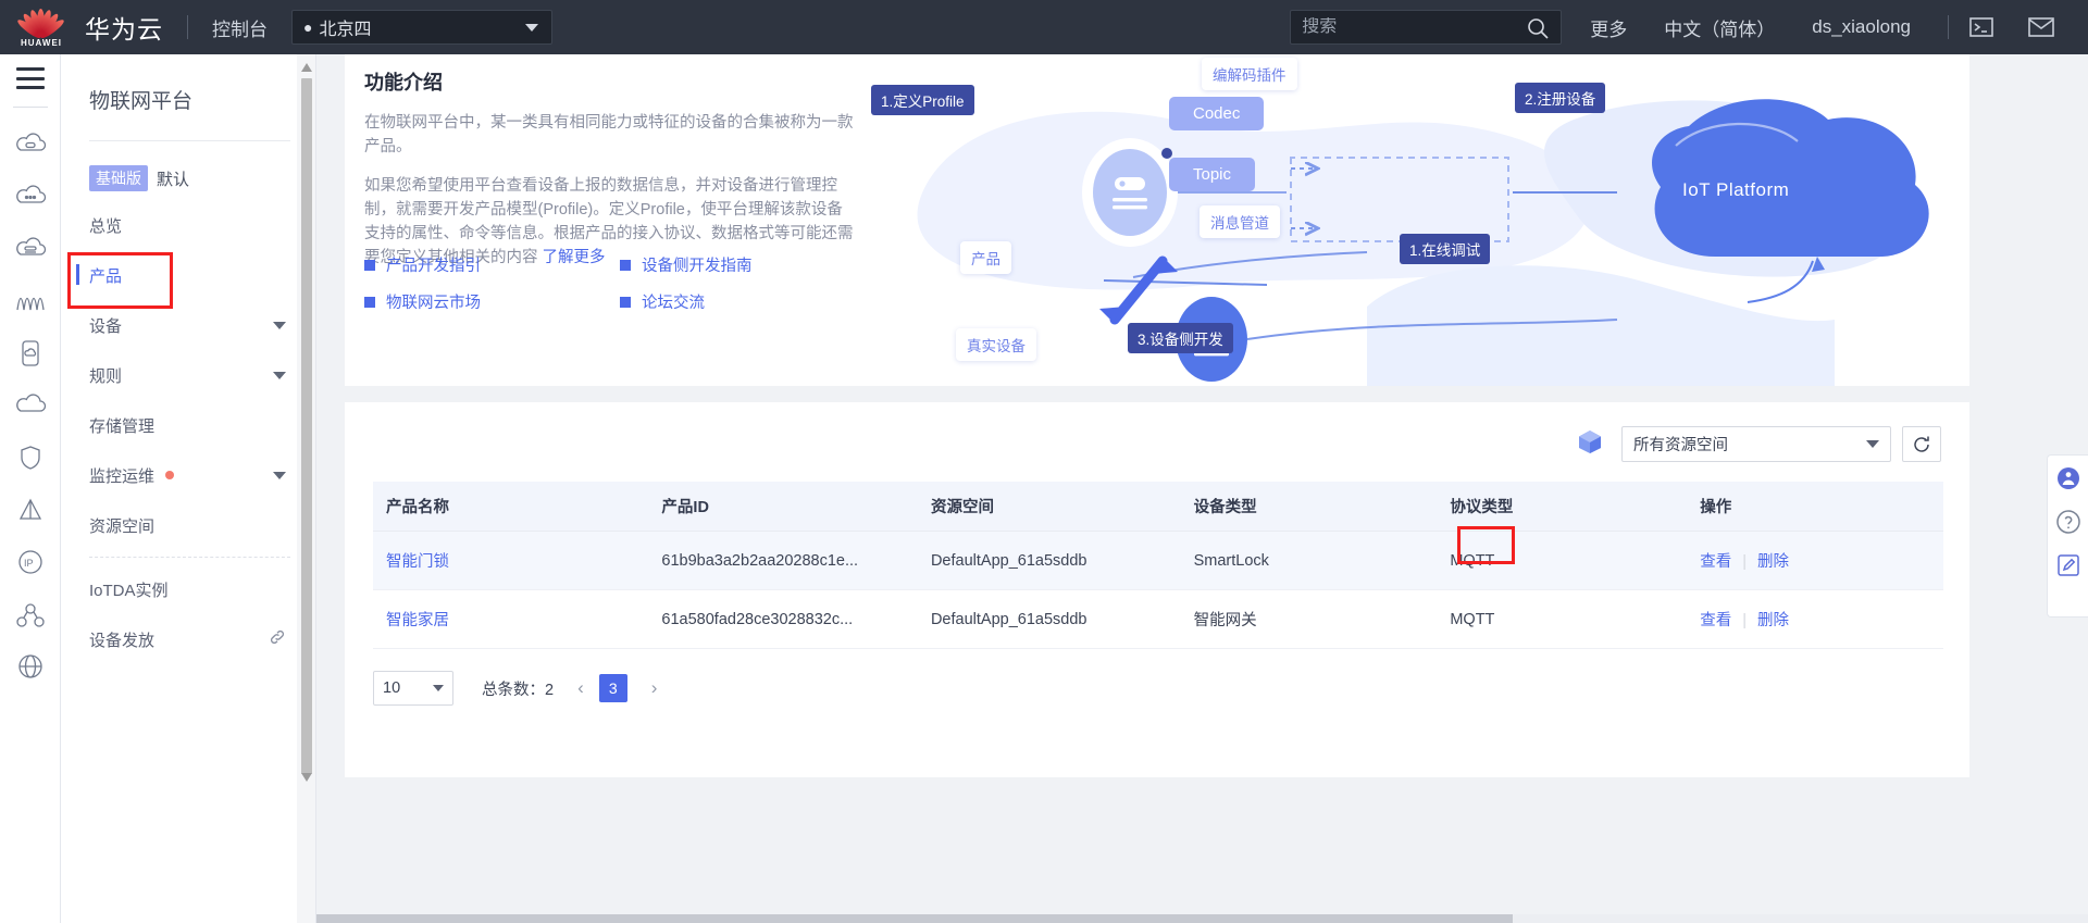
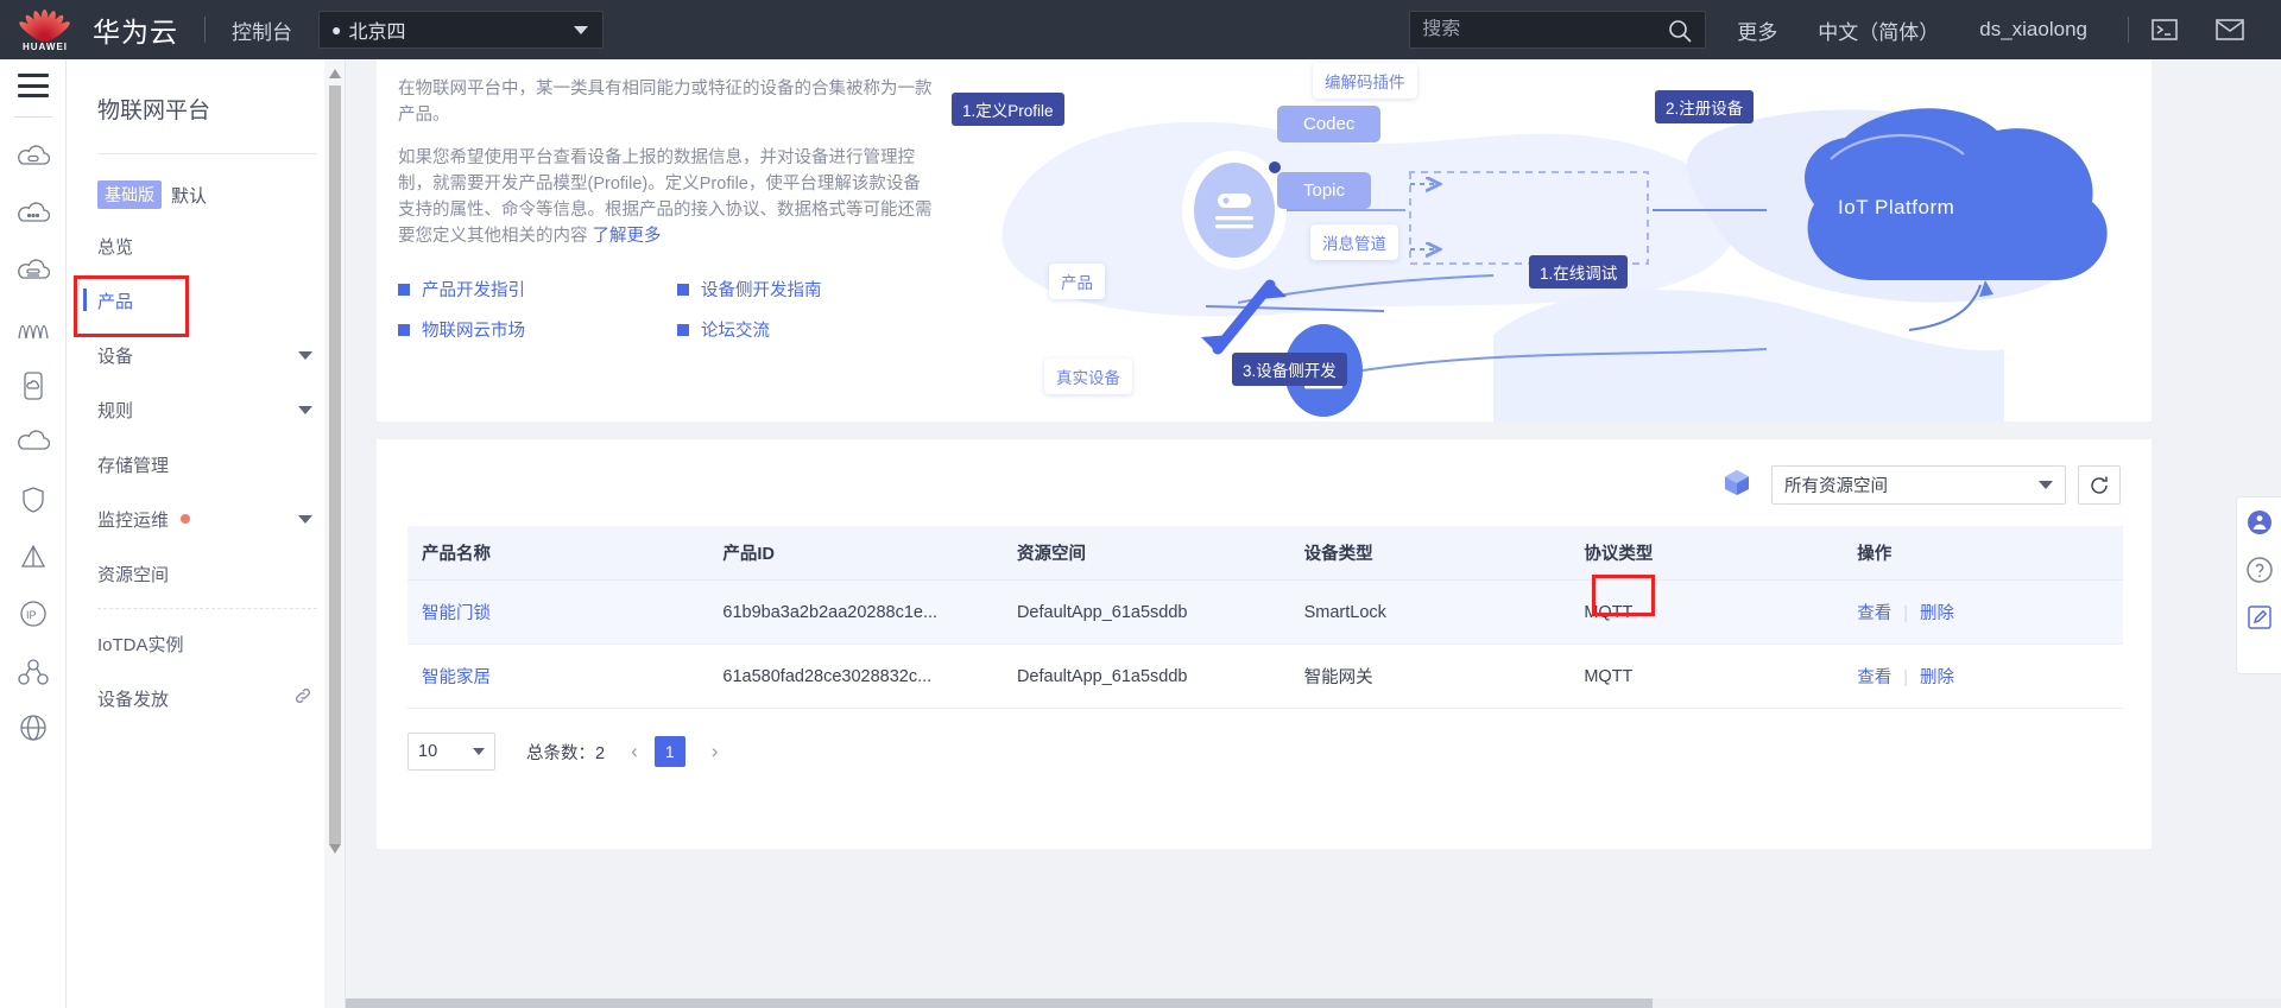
  HUAWEI
  华为云
  控制台
  ●
  北京四
  搜索
  更多
  中文（简体）
  ds_xiaolong
  IP
  物联网平台
  基础版
  默认
  总览
  产品
  设备
  规则
  存储管理
  监控运维
  资源空间
  IoTDA实例
  设备发放
- 功能介绍
  在物联网平台中，某一类具有相同能力或特征的设备的合集被称为一款产品。
  如果您希望使用平台查看设备上报的数据信息，并对设备进行管理控制，就需要开发产品模型(Profile)。定义Profile，使平台理解该款设备支持的属性、命令等信息。根据产品的接入协议、数据格式等可能还需要您定义其他相关的内容 了解更多
  产品开发指引
  设备侧开发指南
  物联网云市场
  论坛交流
  1.定义Profile
  产品
  真实设备
  编解码插件
  Codec
  Topic
  消息管道
  2.注册设备
  1.在线调试
  3.设备侧开发
  IoT Platform
  所有资源空间
  产品名称	产品ID	资源空间	设备类型	协议类型	操作
  智能门锁	61b9ba3a2b2aa20288c1e...	DefaultApp_61a5sddb	SmartLock	MQTT	查看 删除
  智能家居	61a580fad28ce3028832c...	DefaultApp_61a5sddb	智能网关	MQTT	查看 | 删除
  10
  总条数：2
  ‹
- 3
+ 1
  ›
